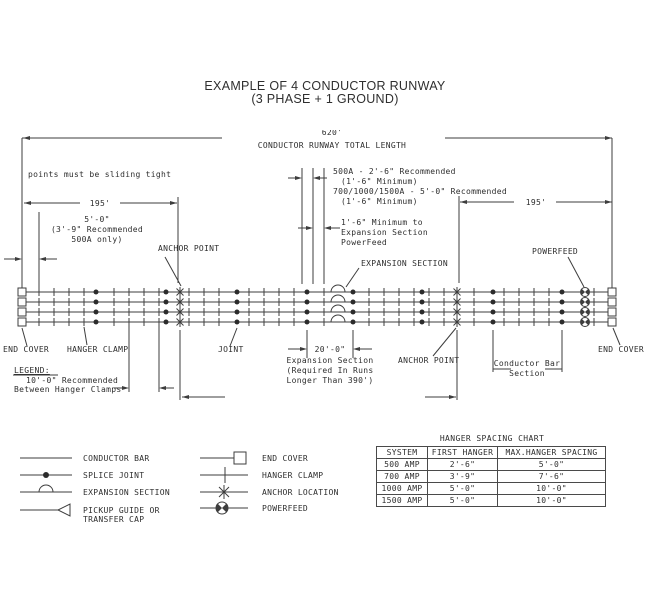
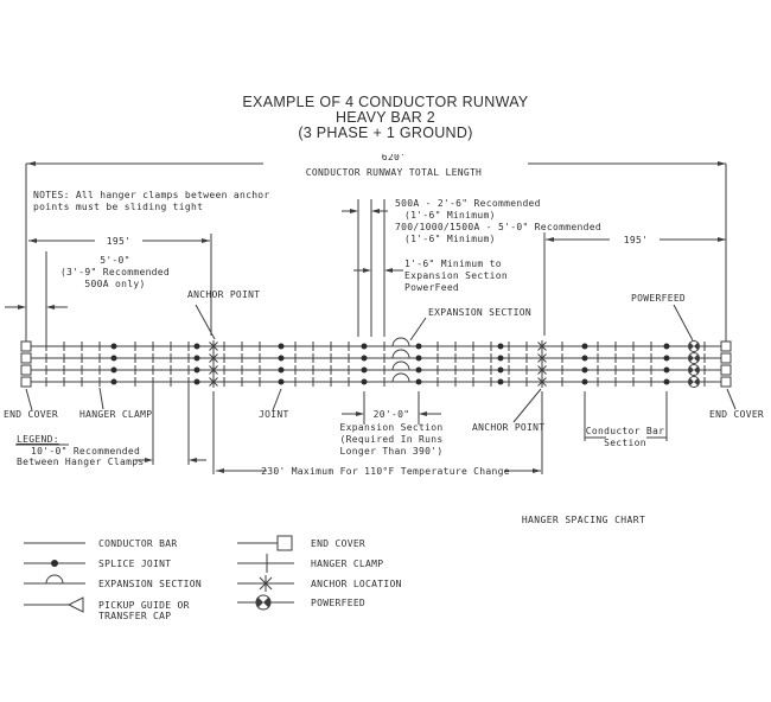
  EXAMPLE OF 4 CONDUCTOR RUNWAY
+ HEAVY BAR 2
  (3 PHASE + 1 GROUND)
  620'
  CONDUCTOR RUNWAY TOTAL LENGTH
+ NOTES: All hanger clamps between anchor
  points must be sliding tight
  195'
  195'
  5'-0"
  (3'-9" Recommended
  500A only)
  500A - 2'-6" Recommended
  (1'-6" Minimum)
  700/1000/1500A - 5'-0" Recommended
  (1'-6" Minimum)
  1'-6" Minimum to
  Expansion Section
  PowerFeed
  ANCHOR POINT
  EXPANSION SECTION
  POWERFEED
  END COVER
  HANGER CLAMP
  JOINT
  ANCHOR POINT
  END COVER
  20'-0"
  Expansion Section
  (Required In Runs
  Longer Than 390')
  Conductor Bar
  Section
  LEGEND:
  10'-0" Recommended
  Between Hanger Clamps
+ 230' Maximum For 110°F Temperature Change
  CONDUCTOR BAR
  SPLICE JOINT
  EXPANSION SECTION
  PICKUP GUIDE OR
  TRANSFER CAP
  END COVER
  HANGER CLAMP
  ANCHOR LOCATION
  POWERFEED
  HANGER SPACING CHART
- SYSTEM	FIRST HANGER	MAX.HANGER SPACING
- 500 AMP	2'-6"	5'-0"
- 700 AMP	3'-9"	7'-6"
- 1000 AMP	5'-0"	10'-0"
- 1500 AMP	5'-0"	10'-0"
